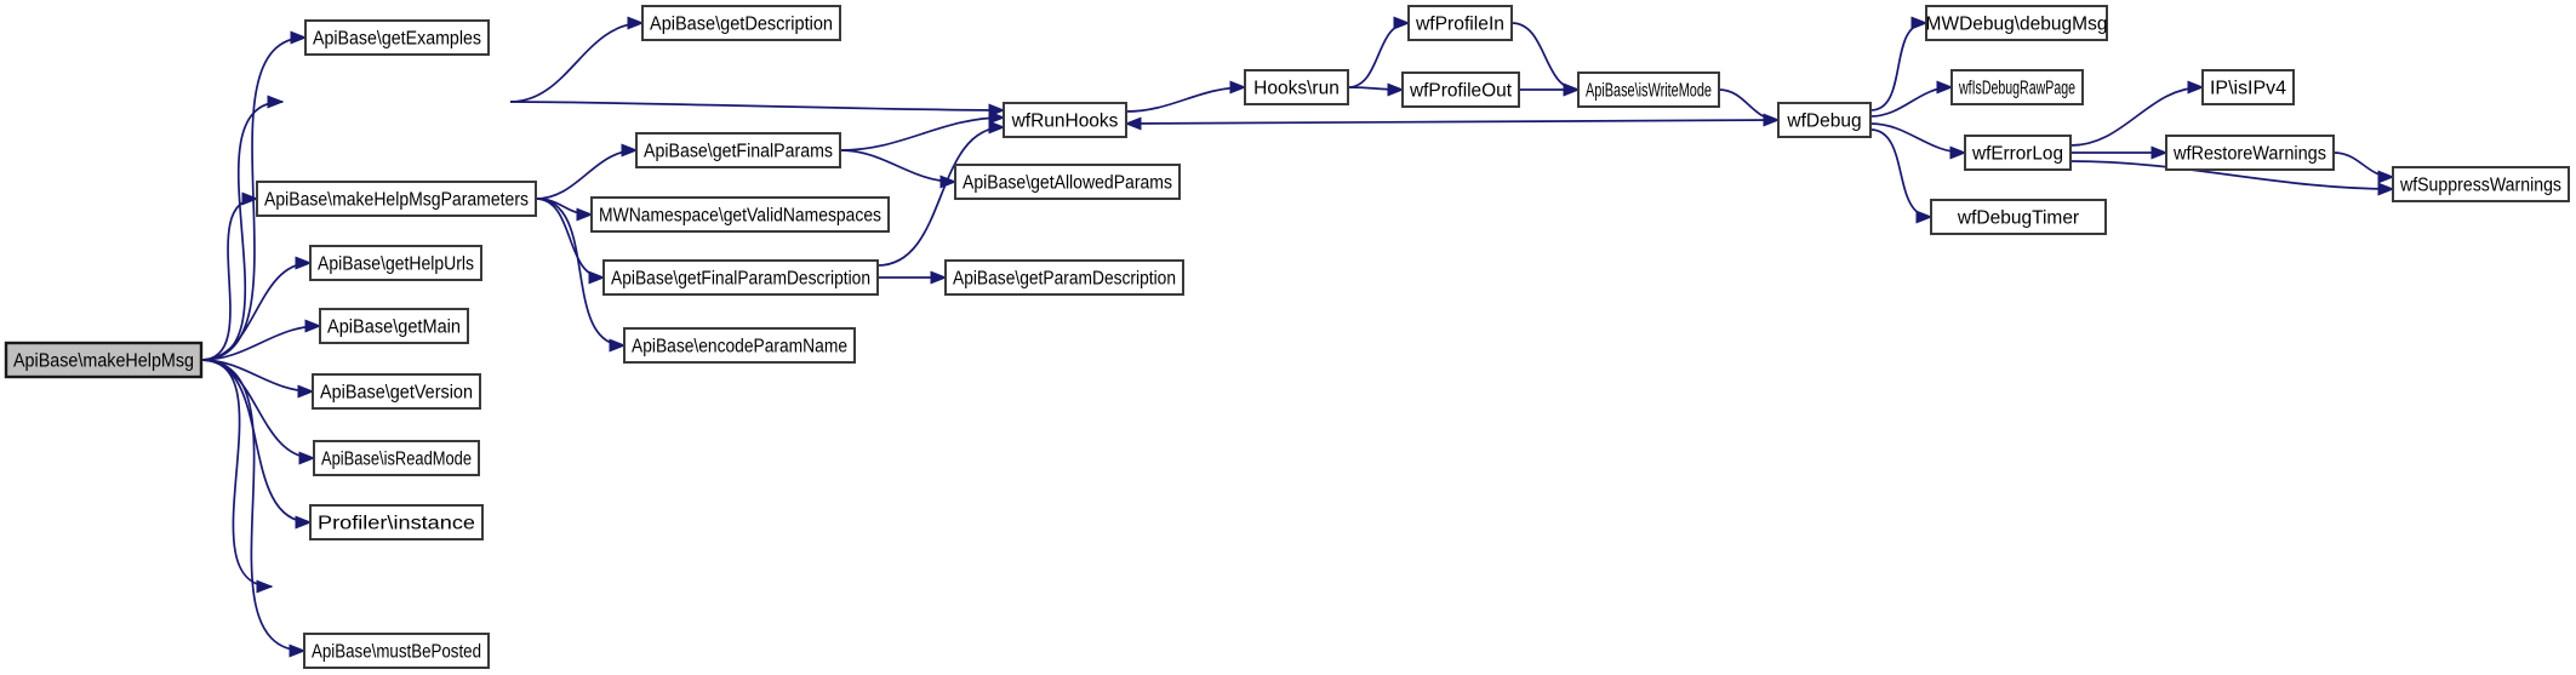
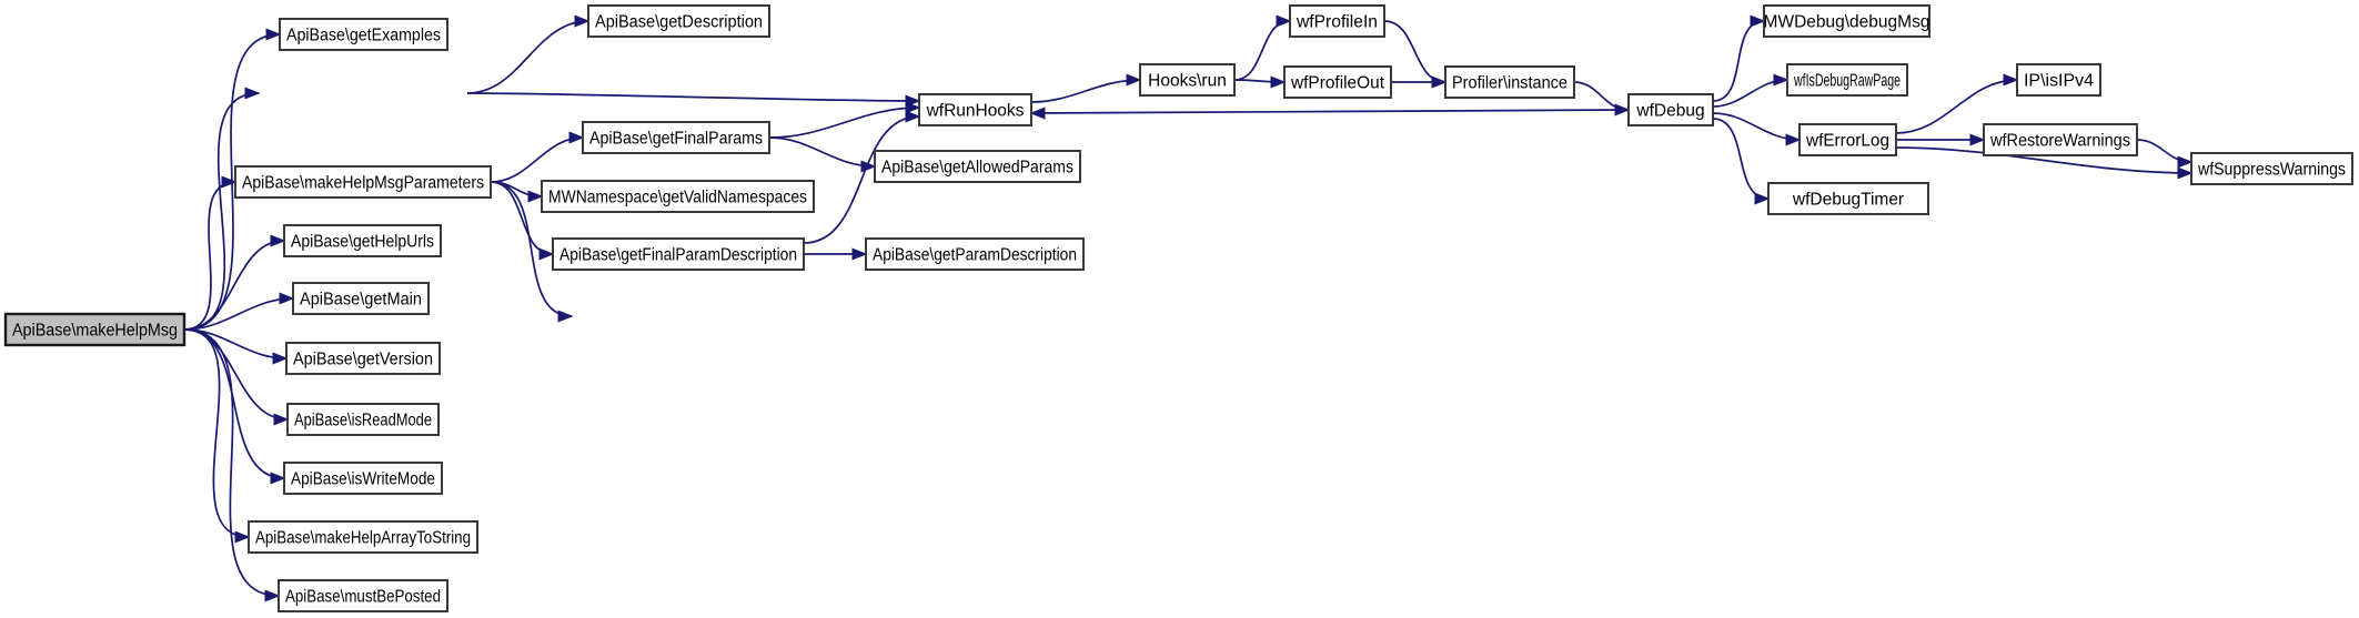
  ApiBase\makeHelpMsg
  ApiBase\getExamples
  ApiBase\makeHelpMsgParameters
  ApiBase\getHelpUrls
  ApiBase\getMain
  ApiBase\getVersion
  ApiBase\isReadMode
- Profiler\instance
+ ApiBase\isWriteMode
+ ApiBase\makeHelpArrayToString
  ApiBase\mustBePosted
  ApiBase\getDescription
  ApiBase\getFinalParams
  MWNamespace\getValidNamespaces
  ApiBase\getFinalParamDescription
- ApiBase\encodeParamName
  wfRunHooks
  ApiBase\getAllowedParams
  ApiBase\getParamDescription
  Hooks\run
  wfProfileIn
  wfProfileOut
- ApiBase\isWriteMode
+ Profiler\instance
  wfDebug
  MWDebug\debugMsg
  wfIsDebugRawPage
  wfErrorLog
  wfDebugTimer
  IP\isIPv4
  wfRestoreWarnings
  wfSuppressWarnings
